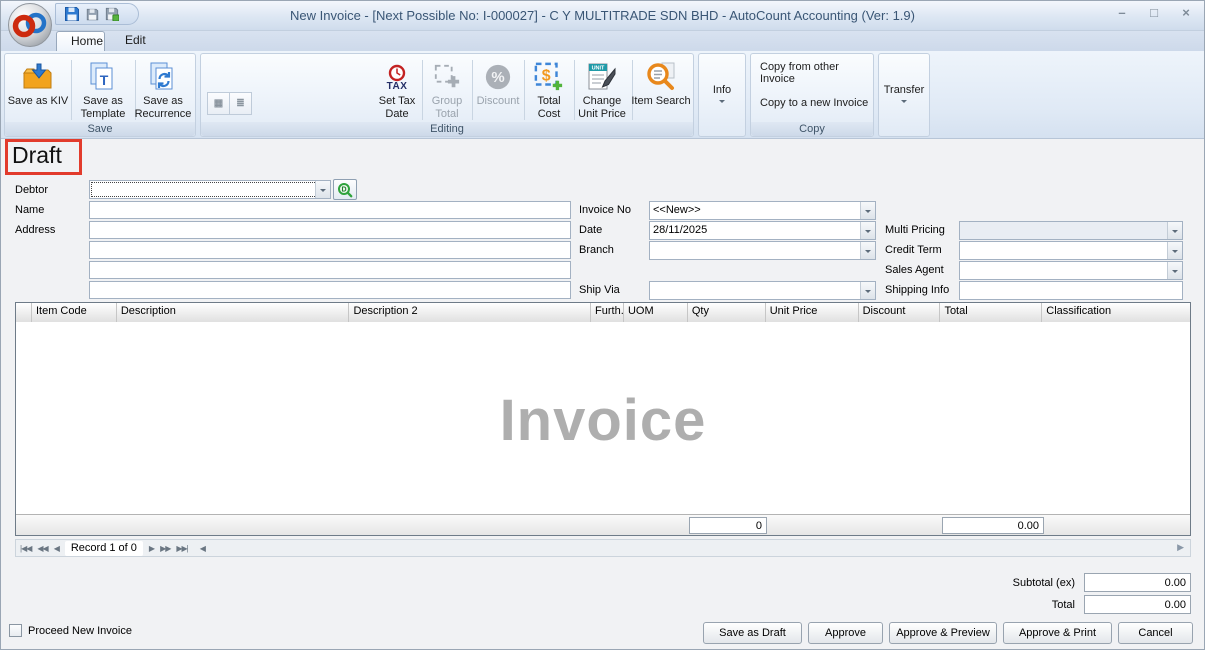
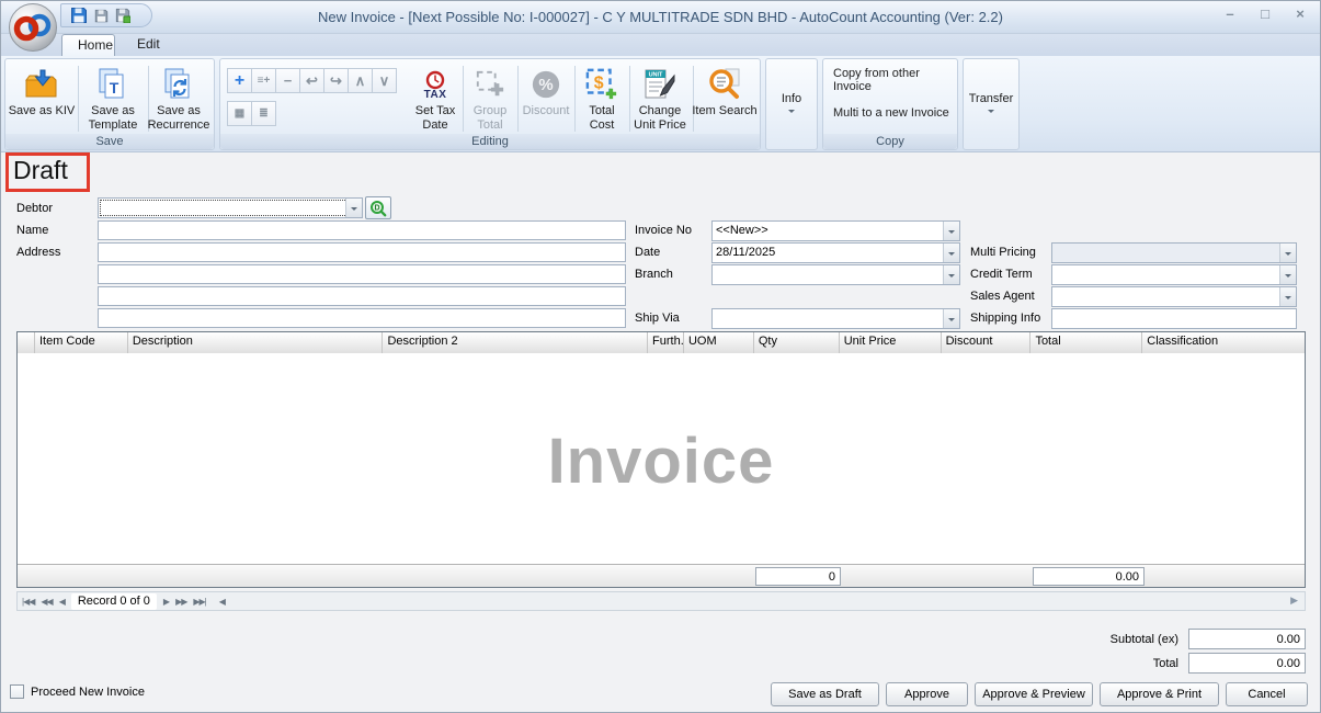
- New Invoice - [Next Possible No: I-000027] - C Y MULTITRADE SDN BHD - AutoCount Accounting (Ver: 1.9)
+ New Invoice - [Next Possible No: I-000027] - C Y MULTITRADE SDN BHD - AutoCount Accounting (Ver: 2.2)
  –
  □
  ×
  Home
  Edit
  Save as KIV
  T
  Save as Template
  Save as Recurrence
  Save
+ +
+ ≡+
+ −
+ ↩
+ ↪
+ ∧
+ ∨
  ▦
  ≣
  TAX
  Set Tax Date
  Group Total
  %
  Discount
  $
  Total Cost
  Change Unit Price
  Item Search
  Editing
  Info
  Copy from other Invoice
- Copy to a new Invoice
+ Multi to a new Invoice
  Copy
  Transfer
  Draft
  Debtor
  Name
  Address
  Invoice No
  <<New>>
  Date
  28/11/2025
  Branch
  Ship Via
  Multi Pricing
  Credit Term
  Sales Agent
  Shipping Info
  Item Code
  Description
  Description 2
  Furth.
  UOM
  Qty
  Unit Price
  Discount
  Total
  Classification
  Invoice
  0
  0.00
  |◀◀
  ◀◀
  ◀
- Record 1 of 0
+ Record 0 of 0
  ▶
  ▶▶
  ▶▶|
  ◀
  ▶
  Subtotal (ex)
  0.00
  Total
  0.00
  Proceed New Invoice
  Save as Draft
  Approve
  Approve & Preview
  Approve & Print
  Cancel
